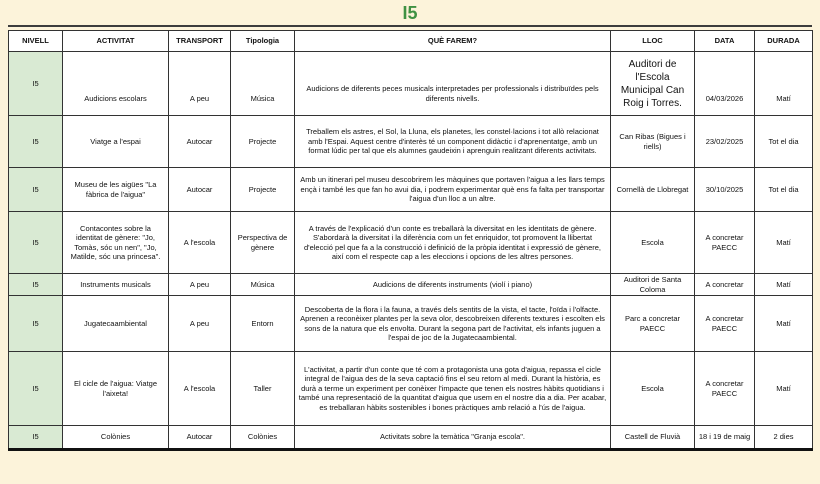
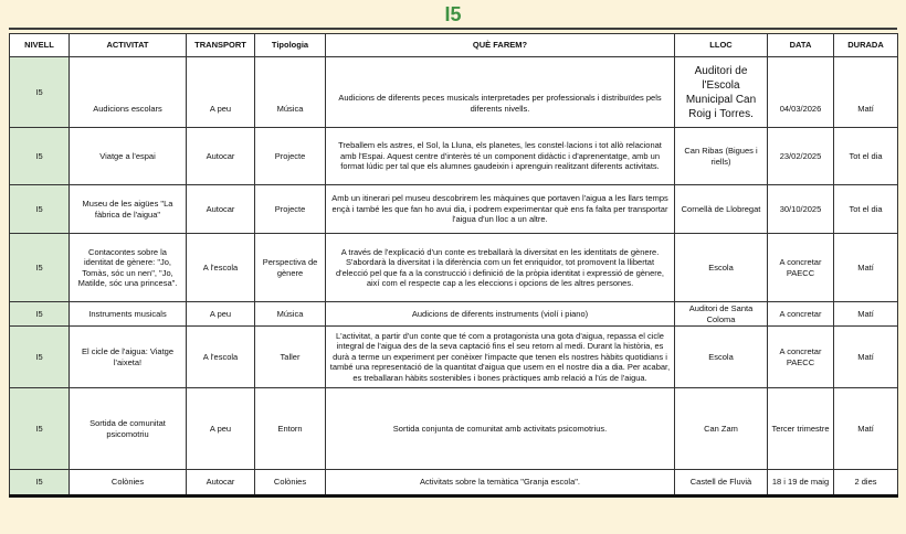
  I5
  NIVELL	ACTIVITAT	TRANSPORT	Tipologia	QUÈ FAREM?	LLOC	DATA	DURADA
  I5	Audicions escolars	A peu	Música	Audicions de diferents peces musicals interpretades per professionals i distribuïdes pels diferents nivells.	Auditori de l'Escola Municipal Can Roig i Torres.	04/03/2026	Matí
  I5	Viatge a l'espai	Autocar	Projecte	Treballem els astres, el Sol, la Lluna, els planetes, les constel·lacions i tot allò relacionat amb l'Espai. Aquest centre d'interès té un component didàctic i d'aprenentatge, amb un format lúdic per tal que els alumnes gaudeixin i aprenguin realitzant diferents activitats.	Can Ribas (Bigues i riells)	23/02/2025	Tot el dia
  I5	Museu de les aigües "La fàbrica de l'aigua"	Autocar	Projecte	Amb un itinerari pel museu descobrirem les màquines que portaven l'aigua a les llars temps ençà i també les que fan ho avui dia, i podrem experimentar què ens fa falta per transportar l'aigua d'un lloc a un altre.	Cornellà de Llobregat	30/10/2025	Tot el dia
  I5	Contacontes sobre la identitat de gènere: "Jo, Tomàs, sóc un nen", "Jo, Matilde, sóc una princesa".	A l'escola	Perspectiva de gènere	A través de l'explicació d'un conte es treballarà la diversitat en les identitats de gènere. S'abordarà la diversitat i la diferència com un fet enriquidor, tot promovent la llibertat d'elecció pel que fa a la construcció i definició de la pròpia identitat i expressió de gènere, així com el respecte cap a les eleccions i opcions de les altres persones.	Escola	A concretar PAECC	Matí
  I5	Instruments musicals	A peu	Música	Audicions de diferents instruments (violí i piano)	Auditori de Santa Coloma	A concretar	Matí
- I5	Jugatecaambiental	A peu	Entorn	Descoberta de la flora i la fauna, a través dels sentits de la vista, el tacte, l'oïda i l'olfacte. Aprenen a reconèixer plantes per la seva olor, descobreixen diferents textures i escolten els sons de la natura que els envolta. Durant la segona part de l'activitat, els infants juguen a l'espai de joc de la Jugatecaambiental.	Parc a concretar PAECC	A concretar PAECC	Matí
  I5	El cicle de l'aigua: Viatge l'aixeta!	A l'escola	Taller	L'activitat, a partir d'un conte que té com a protagonista una gota d'aigua, repassa el cicle integral de l'aigua des de la seva captació fins el seu retorn al medi. Durant la història, es durà a terme un experiment per conèixer l'impacte que tenen els nostres hàbits quotidians i també una representació de la quantitat d'aigua que usem en el nostre dia a dia. Per acabar, es treballaran hàbits sostenibles i bones pràctiques amb relació a l'ús de l'aigua.	Escola	A concretar PAECC	Matí
+ I5	Sortida de comunitat psicomotriu	A peu	Entorn	Sortida conjunta de comunitat amb activitats psicomotrius.	Can Zam	Tercer trimestre	Matí
  I5	Colònies	Autocar	Colònies	Activitats sobre la temàtica "Granja escola".	Castell de Fluvià	18 i 19 de maig	2 dies
